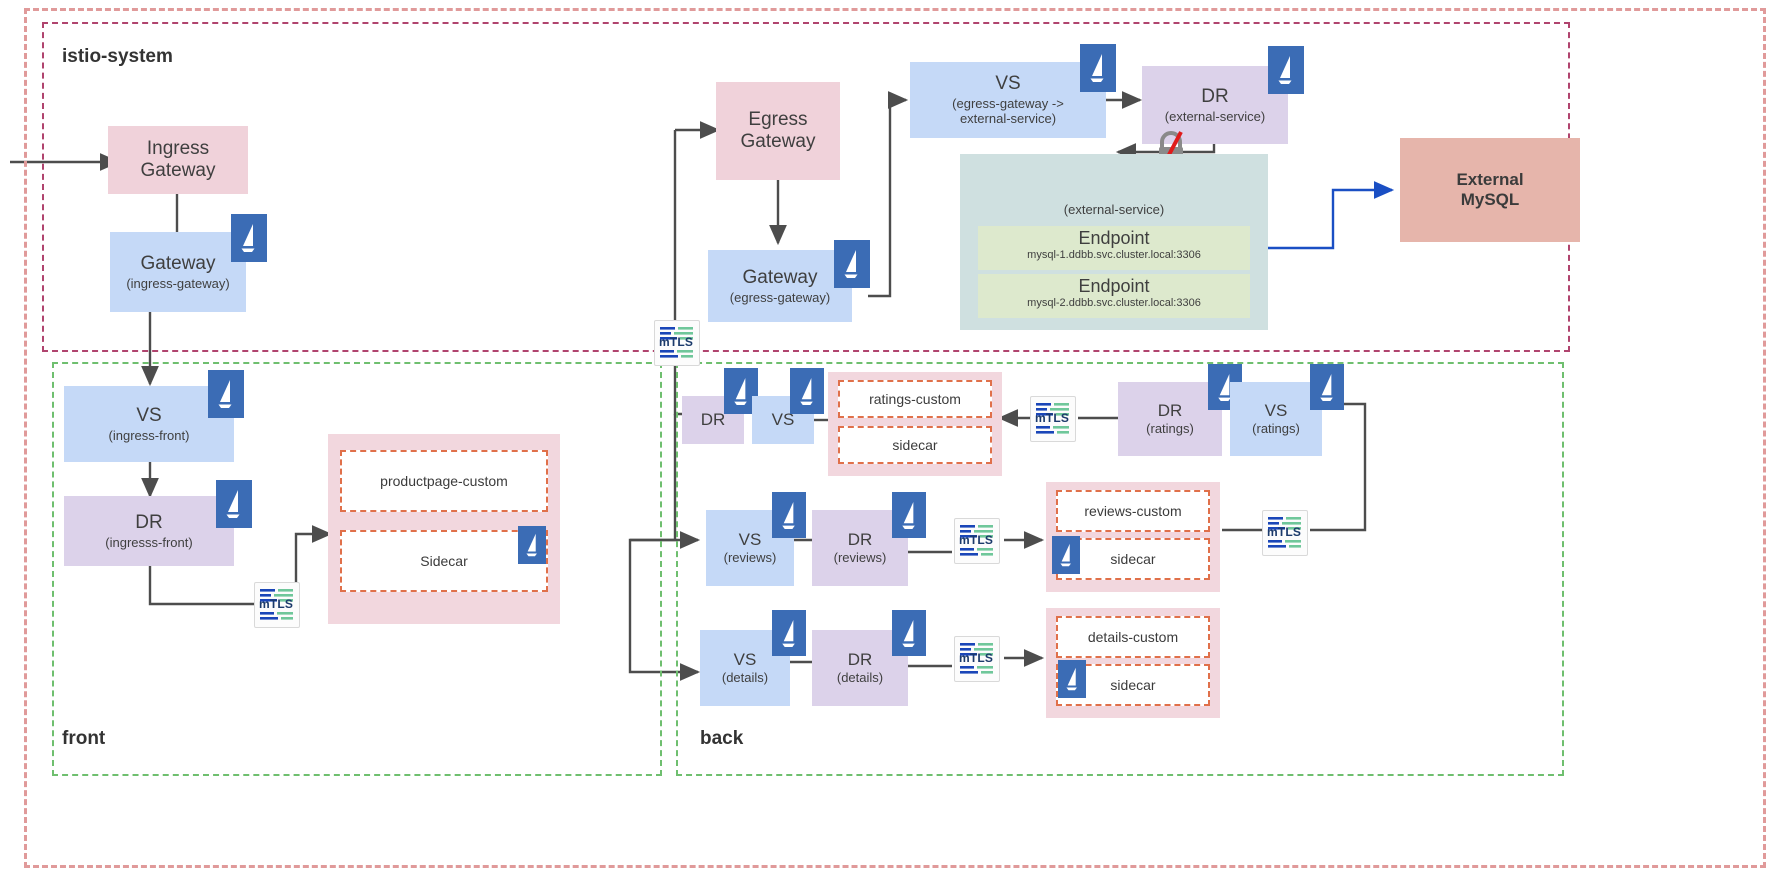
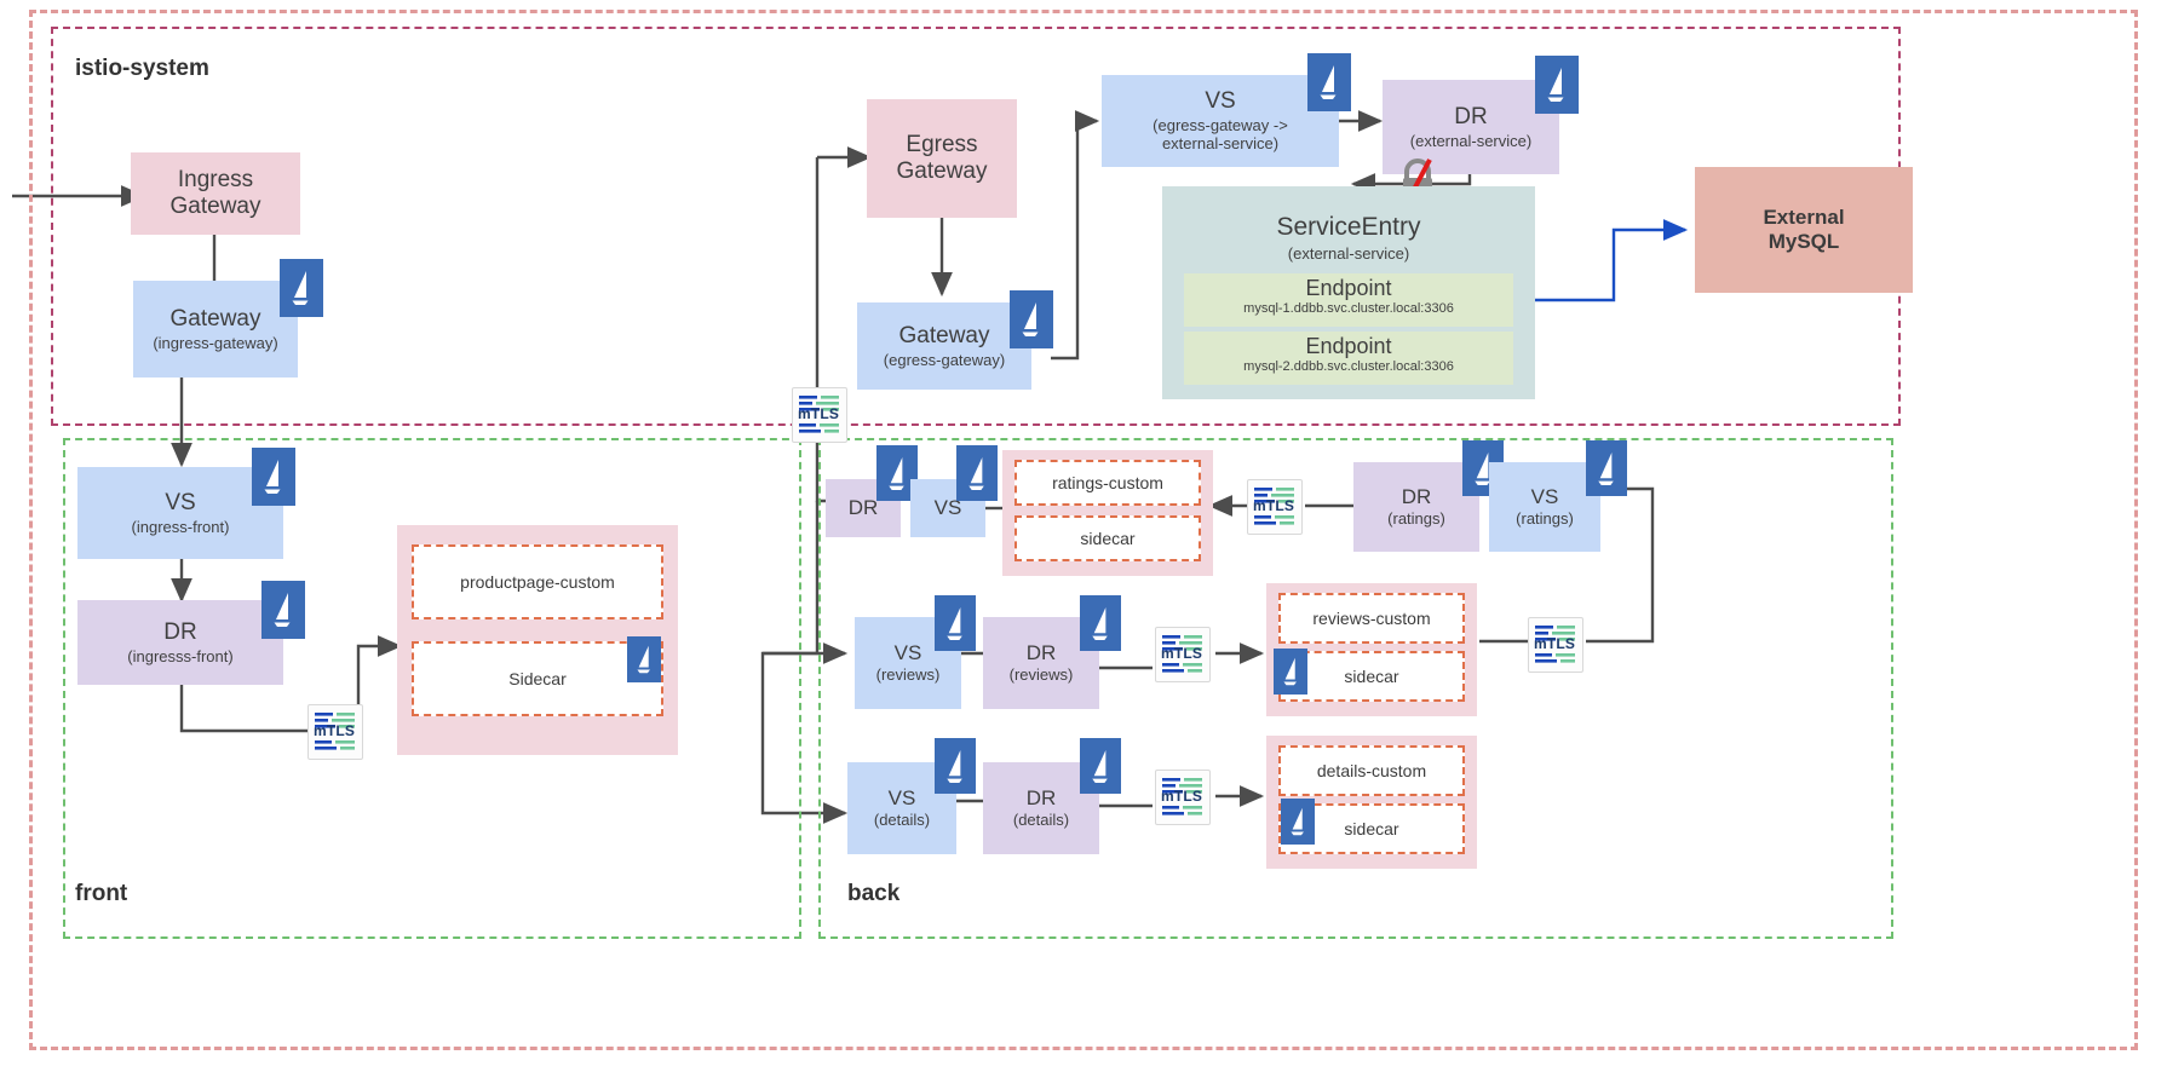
  istio-system
  front
  back
  Ingress
  Gateway
  Gateway
  (ingress-gateway)
  Egress
  Gateway
  Gateway
  (egress-gateway)
  VS
  (egress-gateway ->
  external-service)
  DR
  (external-service)
+ ServiceEntry
  (external-service)
  Endpoint
  mysql-1.ddbb.svc.cluster.local:3306
  Endpoint
  mysql-2.ddbb.svc.cluster.local:3306
  External
  MySQL
  VS
  (ingress-front)
  DR
  (ingresss-front)
  productpage-custom
  Sidecar
  DR
  VS
  ratings-custom
  sidecar
  DR
  (ratings)
  VS
  (ratings)
  VS
  (reviews)
  DR
  (reviews)
  reviews-custom
  sidecar
  VS
  (details)
  DR
  (details)
  details-custom
  sidecar
  mTLS
  mTLS
  mTLS
  mTLS
  mTLS
  mTLS
